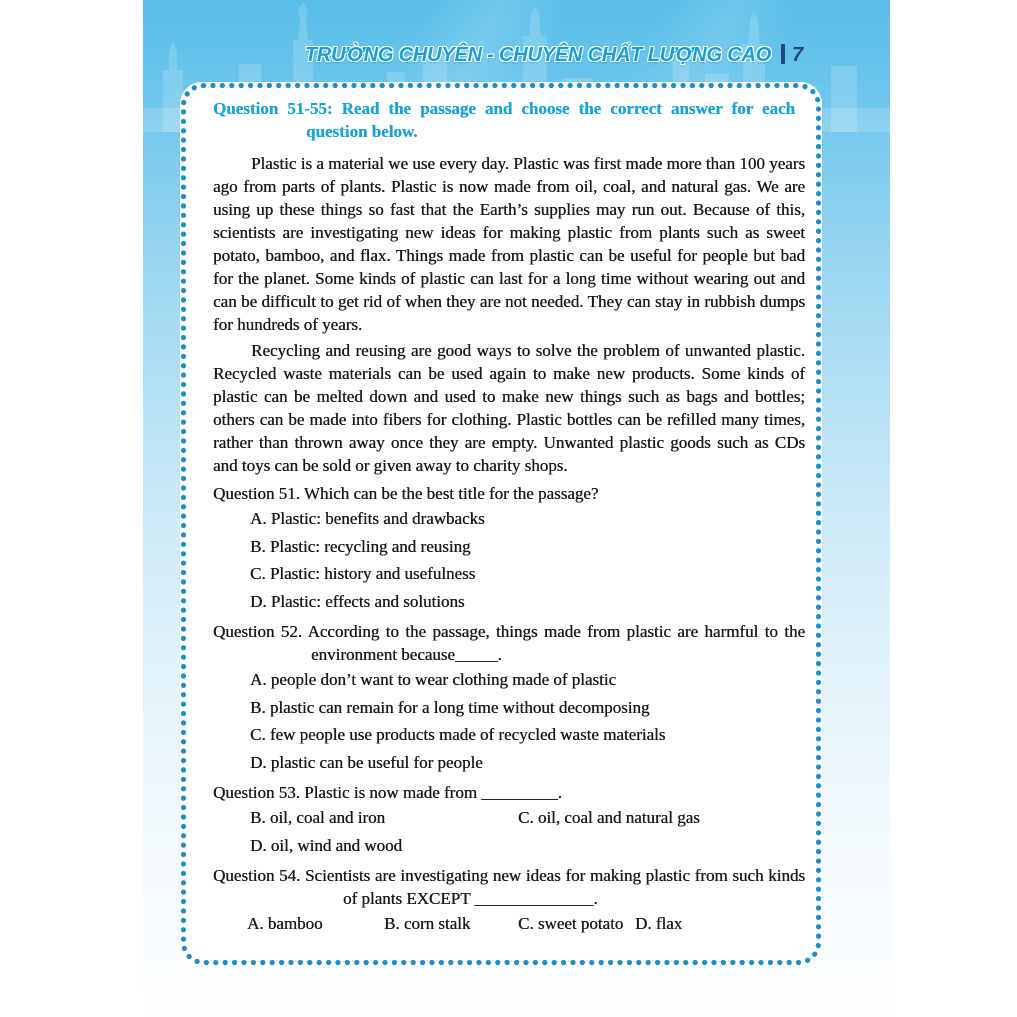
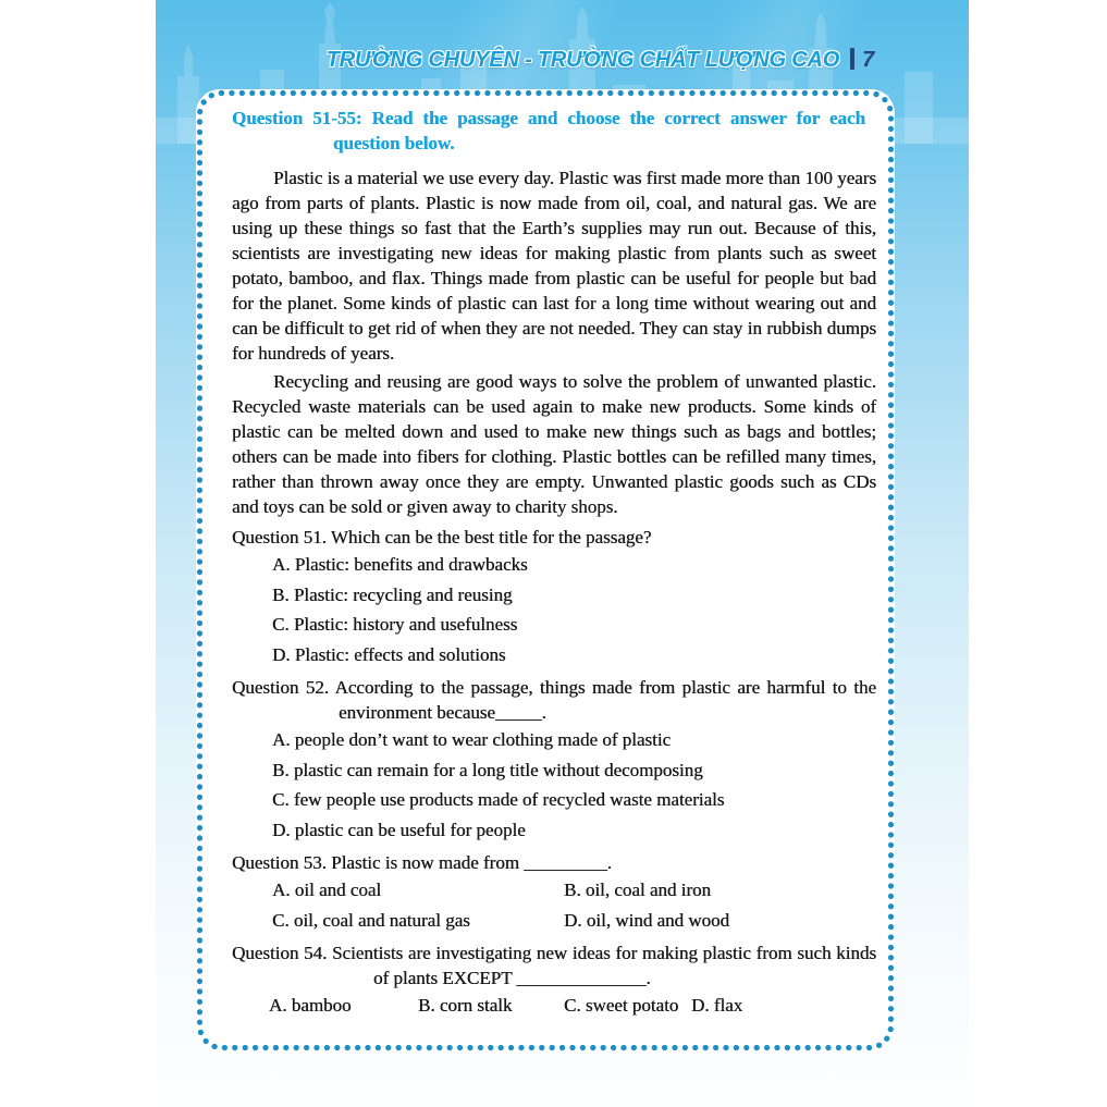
- TRƯỜNG CHUYÊN - CHUYÊN CHẤT LƯỢNG CAO 7
+ TRƯỜNG CHUYÊN - TRƯỜNG CHẤT LƯỢNG CAO 7
  Question 51-55: Read the passage and choose the correct answer for each question below.
  Plastic is a material we use every day. Plastic was first made more than 100 years ago from parts of plants. Plastic is now made from oil, coal, and natural gas. We are using up these things so fast that the Earth’s supplies may run out. Because of this, scientists are investigating new ideas for making plastic from plants such as sweet potato, bamboo, and flax. Things made from plastic can be useful for people but bad for the planet. Some kinds of plastic can last for a long time without wearing out and can be difficult to get rid of when they are not needed. They can stay in rubbish dumps for hundreds of years.
  Recycling and reusing are good ways to solve the problem of unwanted plastic. Recycled waste materials can be used again to make new products. Some kinds of plastic can be melted down and used to make new things such as bags and bottles; others can be made into fibers for clothing. Plastic bottles can be refilled many times, rather than thrown away once they are empty. Unwanted plastic goods such as CDs and toys can be sold or given away to charity shops.
  Question 51. Which can be the best title for the passage?
  A. Plastic: benefits and drawbacks
  B. Plastic: recycling and reusing
  C. Plastic: history and usefulness
  D. Plastic: effects and solutions
  Question 52. According to the passage, things made from plastic are harmful to the environment because_____.
  A. people don’t want to wear clothing made of plastic
- B. plastic can remain for a long time without decomposing
+ B. plastic can remain for a long title without decomposing
  C. few people use products made of recycled waste materials
  D. plastic can be useful for people
  Question 53. Plastic is now made from _________.
+ A. oil and coal
  B. oil, coal and iron
  C. oil, coal and natural gas
  D. oil, wind and wood
  Question 54. Scientists are investigating new ideas for making plastic from such kinds of plants EXCEPT ______________.
  A. bamboo
  B. corn stalk
  C. sweet potato
  D. flax
